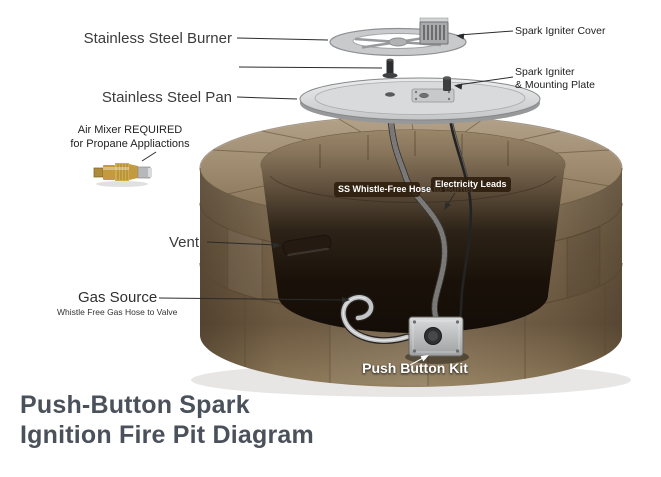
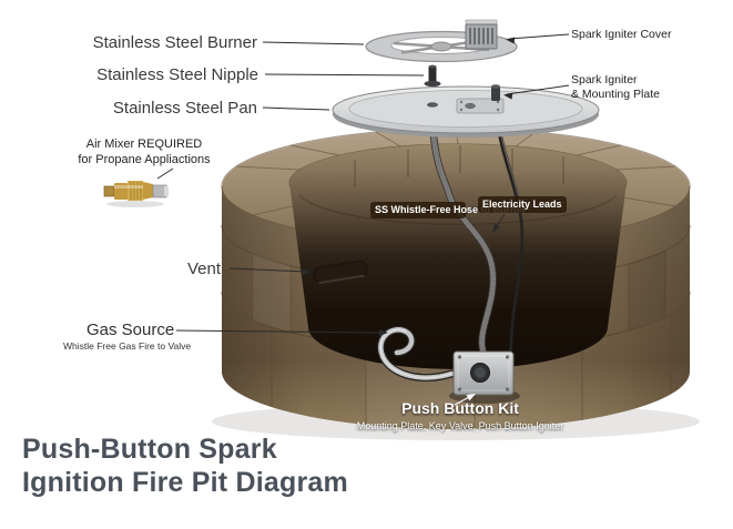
  Stainless Steel Burner
+ Stainless Steel Nipple
  Stainless Steel Pan
  Spark Igniter Cover
  Spark Igniter
  & Mounting Plate
  Air Mixer REQUIRED
  for Propane Appliactions
  SS Whistle-Free Hose to Burner
  Electricity Leads
  Vent
  Gas Source
- Whistle Free Gas Hose to Valve
+ Whistle Free Gas Fire to Valve
  Push Button Kit
+ Mounting Plate, Key Valve, Push Button Igniter
  Push-Button Spark
  Ignition Fire Pit Diagram
